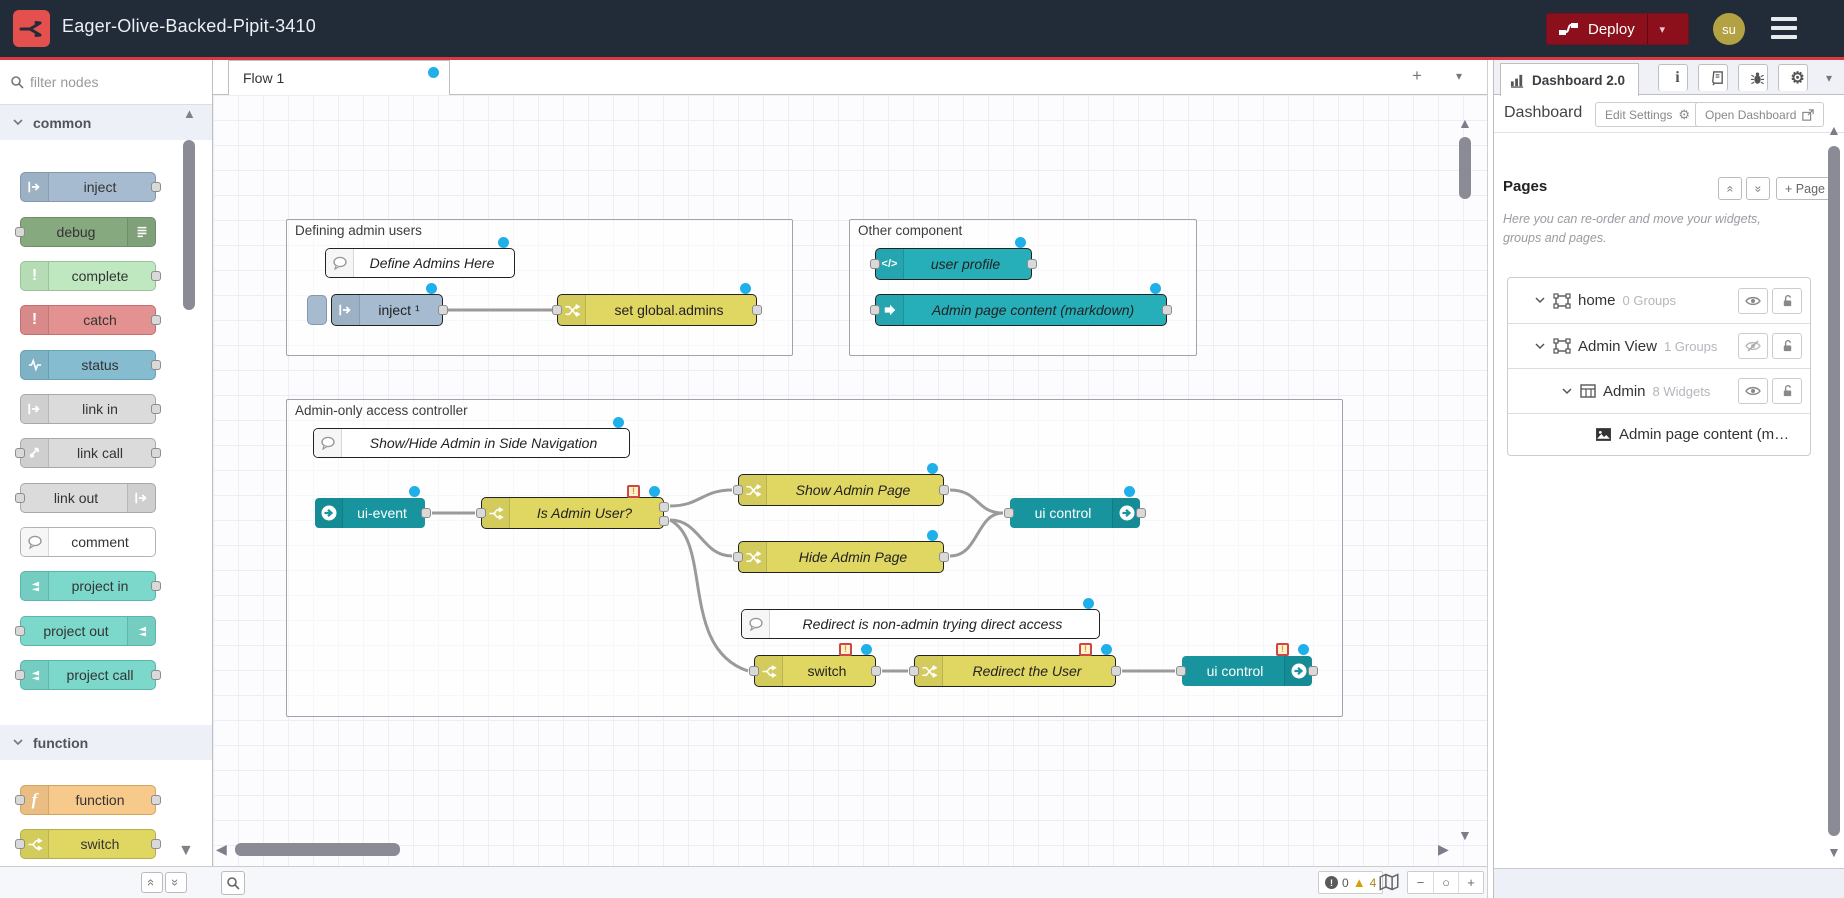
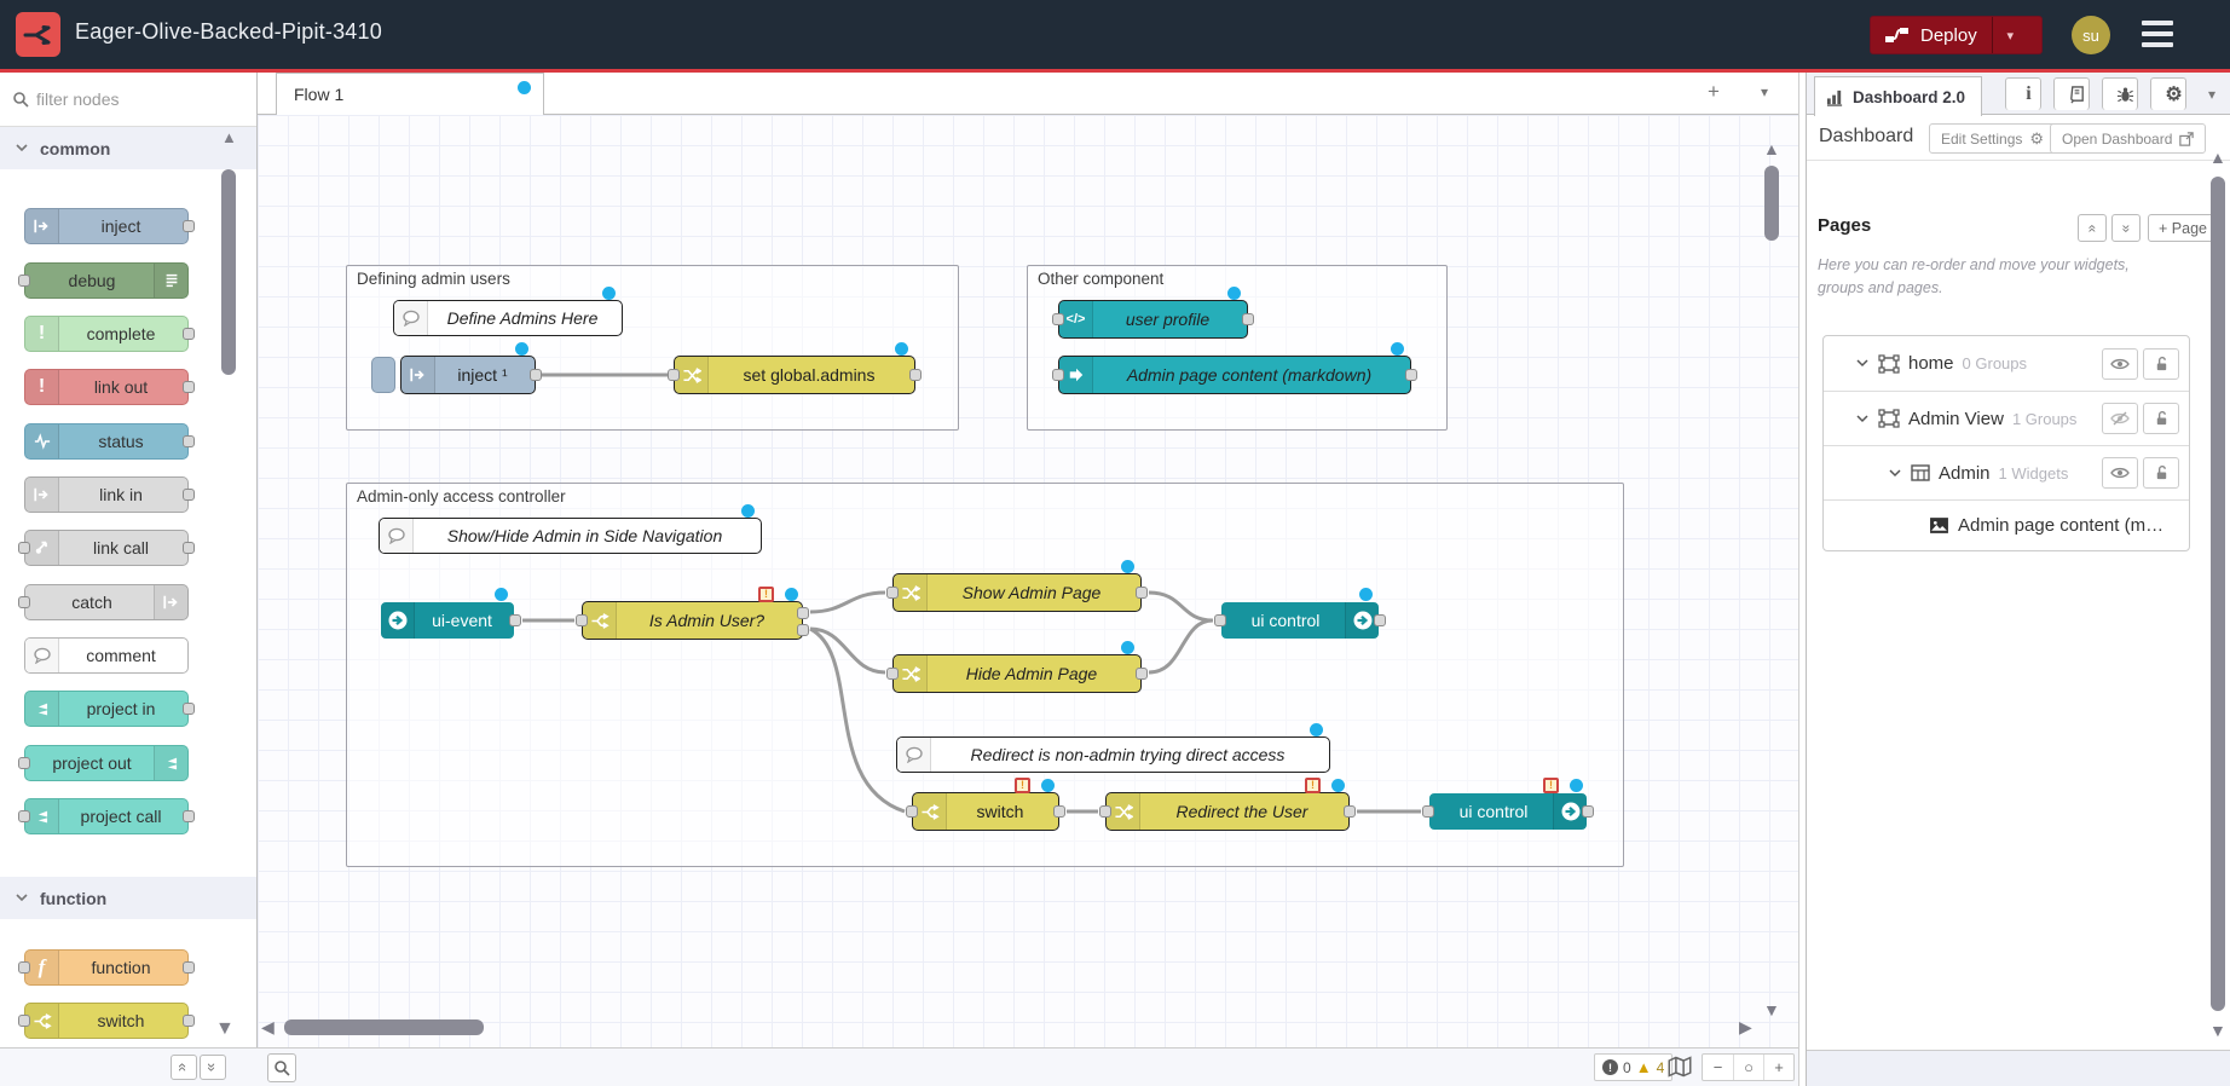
  Eager-Olive-Backed-Pipit-3410
  Deploy
  ▾
  su
  filter nodes
  common
  inject
  debug
  !
  complete
  !
- catch
+ link out
  status
  link in
  link call
- link out
+ catch
  comment
  project in
  project out
  project call
  function
  f
  function
  switch
  ▲
  ▼
  Flow 1
  +
  ▾
  Defining admin users
  Other component
  Admin-only access controller
  Define Admins Here
  inject ¹
  set global.admins
  </>
  user profile
  Admin page content (markdown)
  Show/Hide Admin in Side Navigation
  ui-event
  Is Admin User?
  !
  Show Admin Page
  Hide Admin Page
  ui control
  Redirect is non-admin trying direct access
  switch
  !
  Redirect the User
  !
  ui control
  !
  ▲
  ▼
  ◀
  ▶
  !
  0
  ▲
  4
  −
  ○
  +
  Dashboard 2.0
  i
  ⚙
  ▾
  Dashboard
  Edit Settings
  ⚙
  Open Dashboard
  Pages
  + Page
  Here you can re-order and move your widgets, groups and pages.
  home
  0 Groups
  Admin View
  1 Groups
  Admin
- 8 Widgets
+ 1 Widgets
  Admin page content (m…
  ▲
  ▼
